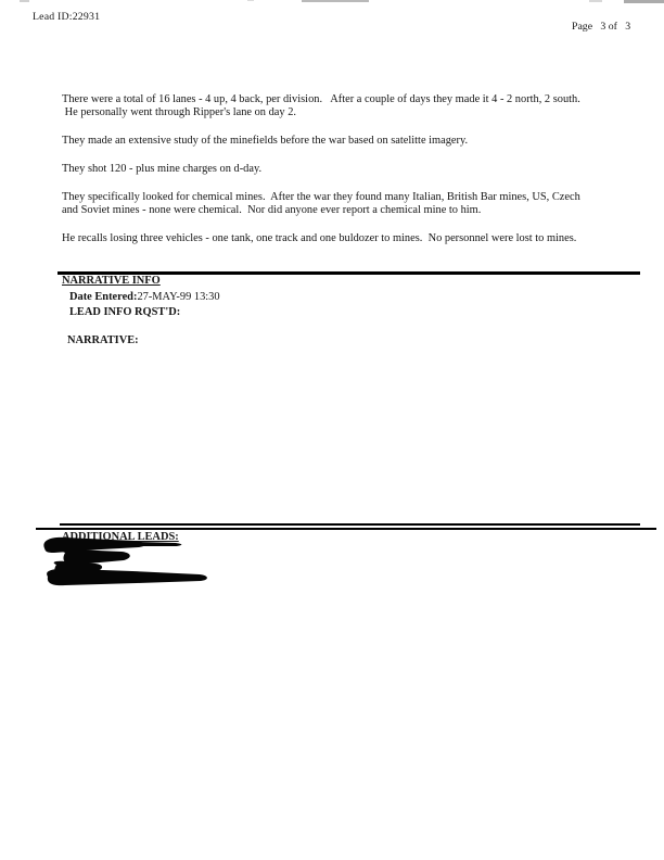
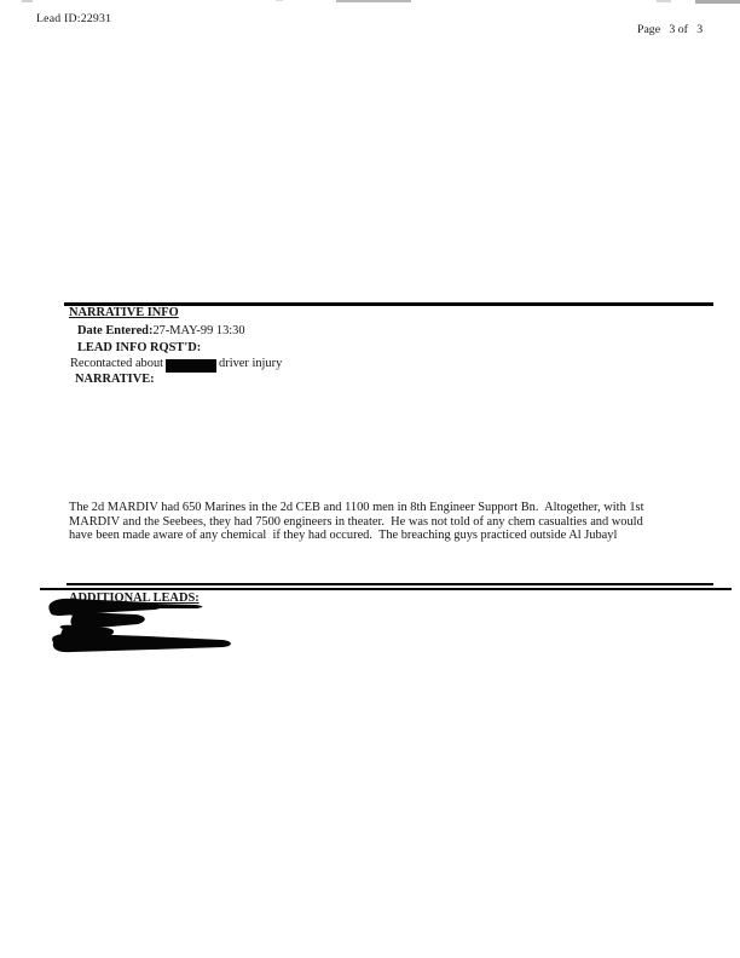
  Lead ID:22931
  Page 3 of 3
- There were a total of 16 lanes - 4 up, 4 back, per division. After a couple of days they made it 4 - 2 north, 2 south.
- He personally went through Ripper's lane on day 2.
- They made an extensive study of the minefields before the war based on satelitte imagery.
- They shot 120 - plus mine charges on d-day.
- They specifically looked for chemical mines. After the war they found many Italian, British Bar mines, US, Czech
- and Soviet mines - none were chemical. Nor did anyone ever report a chemical mine to him.
- He recalls losing three vehicles - one tank, one track and one buldozer to mines. No personnel were lost to mines.
  NARRATIVE INFO
  Date Entered:27-MAY-99 13:30
  LEAD INFO RQST'D:
+ Recontacted about driver injury
  NARRATIVE:
+ The 2d MARDIV had 650 Marines in the 2d CEB and 1100 men in 8th Engineer Support Bn. Altogether, with 1st
+ MARDIV and the Seebees, they had 7500 engineers in theater. He was not told of any chem casualties and would
+ have been made aware of any chemical if they had occured. The breaching guys practiced outside Al Jubayl
  ADDITIONAL LEADS:
